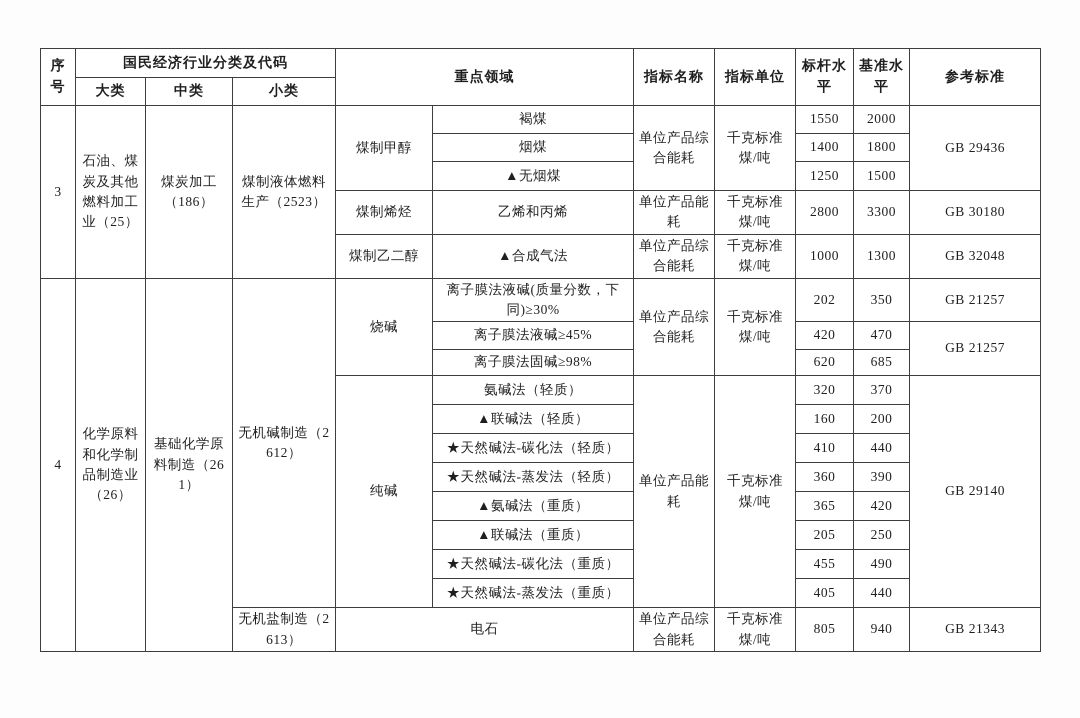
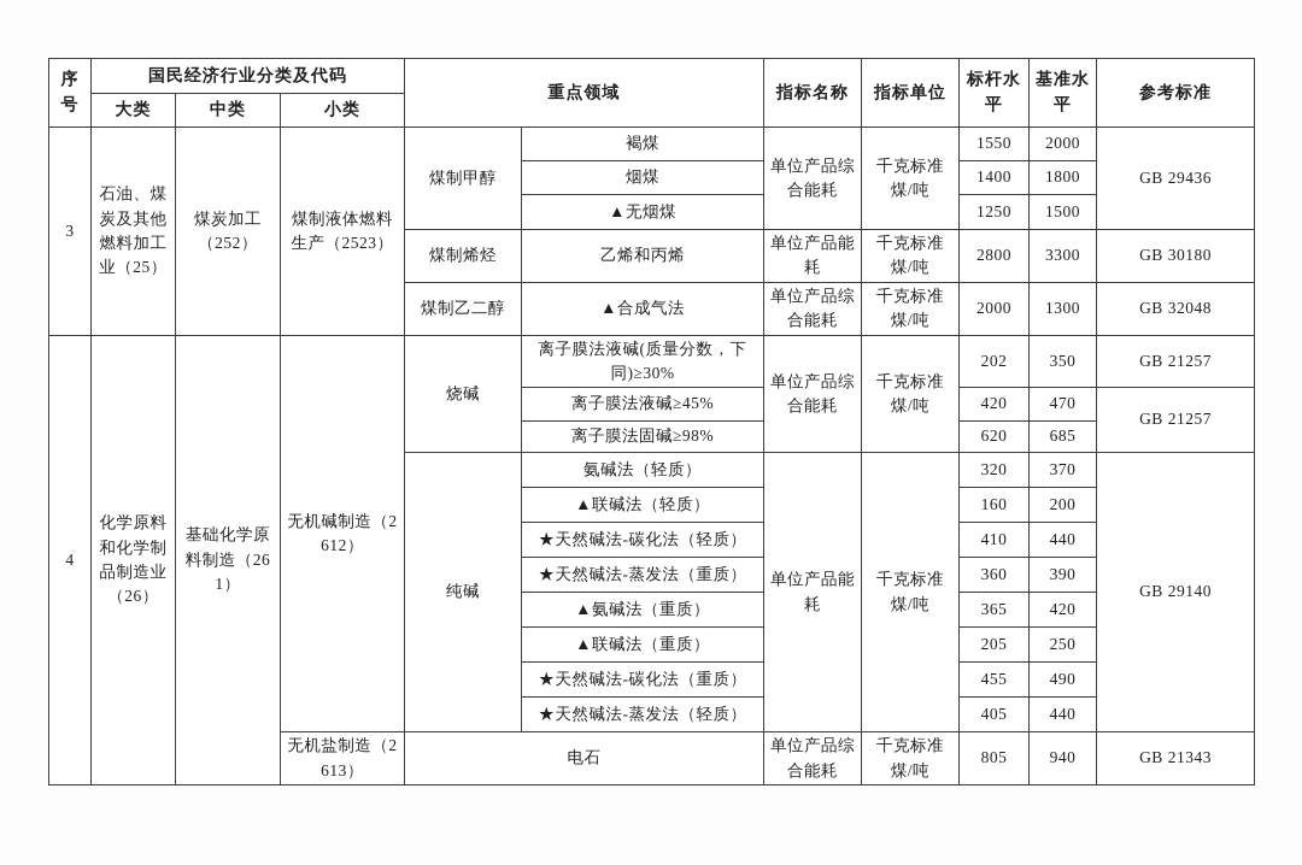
  序号	国民经济行业分类及代码	重点领域	指标名称	指标单位	标杆水平	基准水平	参考标准
  大类	中类	小类
- 3	石油、煤炭及其他燃料加工业（25）	煤炭加工（186）	煤制液体燃料生产（2523）	煤制甲醇	褐煤	单位产品综合能耗	千克标准煤/吨	1550	2000	GB 29436
+ 3	石油、煤炭及其他燃料加工业（25）	煤炭加工（252）	煤制液体燃料生产（2523）	煤制甲醇	褐煤	单位产品综合能耗	千克标准煤/吨	1550	2000	GB 29436
  烟煤	1400	1800
  ▲无烟煤	1250	1500
  煤制烯烃	乙烯和丙烯	单位产品能耗	千克标准煤/吨	2800	3300	GB 30180
- 煤制乙二醇	▲合成气法	单位产品综合能耗	千克标准煤/吨	1000	1300	GB 32048
+ 煤制乙二醇	▲合成气法	单位产品综合能耗	千克标准煤/吨	2000	1300	GB 32048
  4	化学原料和化学制品制造业（26）	基础化学原料制造（261）	无机碱制造（2612）	烧碱	离子膜法液碱(质量分数，下同)≥30%	单位产品综合能耗	千克标准煤/吨	202	350	GB 21257
  离子膜法液碱≥45%	420	470	GB 21257
  离子膜法固碱≥98%	620	685
  纯碱	氨碱法（轻质）	单位产品能耗	千克标准煤/吨	320	370	GB 29140
  ▲联碱法（轻质）	160	200
  ★天然碱法-碳化法（轻质）	410	440
- ★天然碱法-蒸发法（轻质）	360	390
+ ★天然碱法-蒸发法（重质）	360	390
  ▲氨碱法（重质）	365	420
  ▲联碱法（重质）	205	250
  ★天然碱法-碳化法（重质）	455	490
- ★天然碱法-蒸发法（重质）	405	440
+ ★天然碱法-蒸发法（轻质）	405	440
  无机盐制造（2613）	电石	单位产品综合能耗	千克标准煤/吨	805	940	GB 21343
